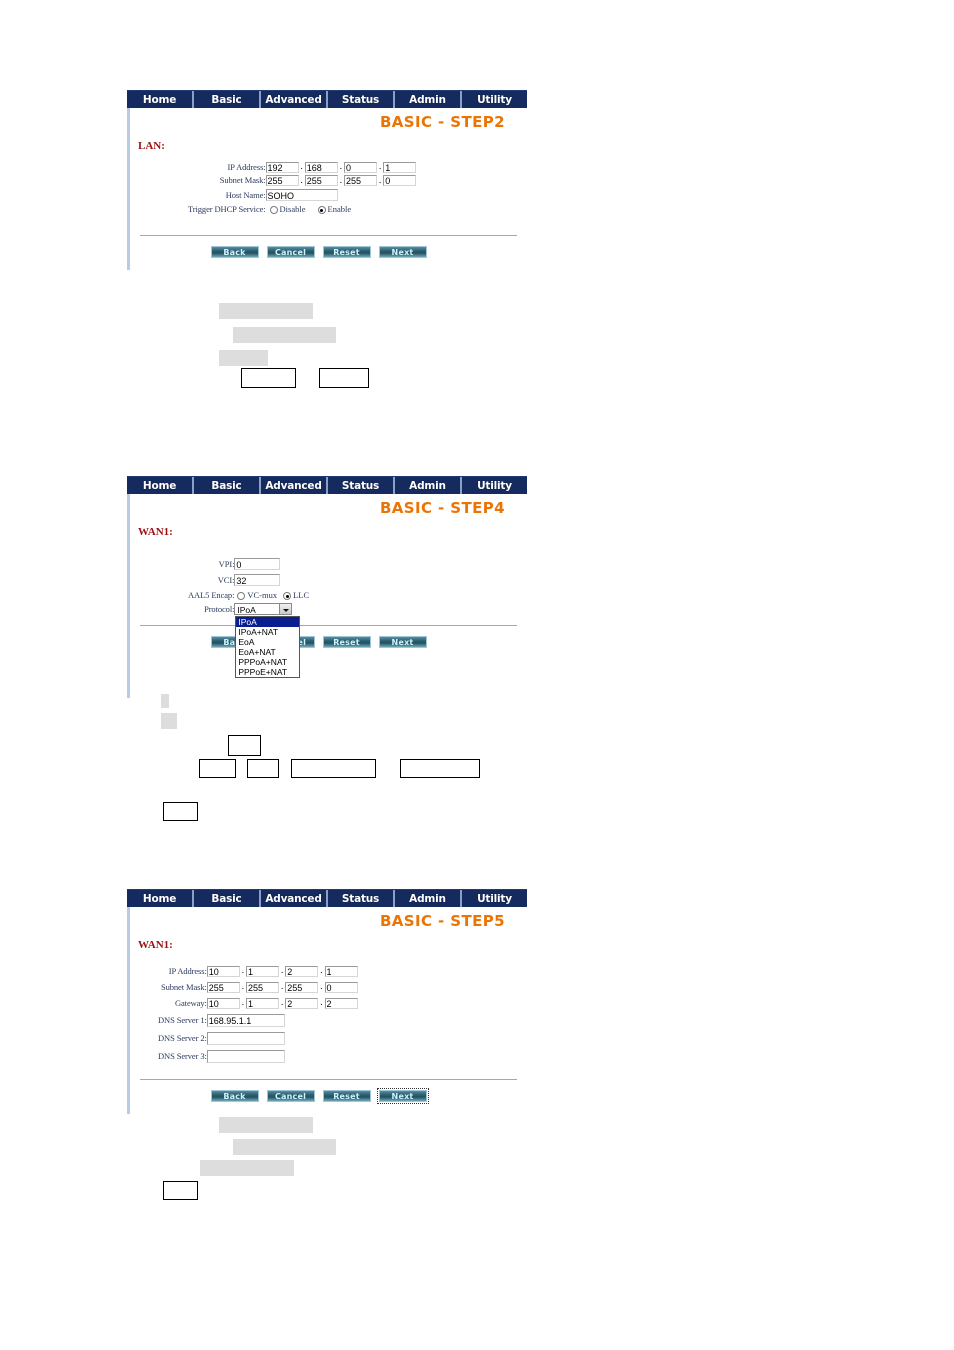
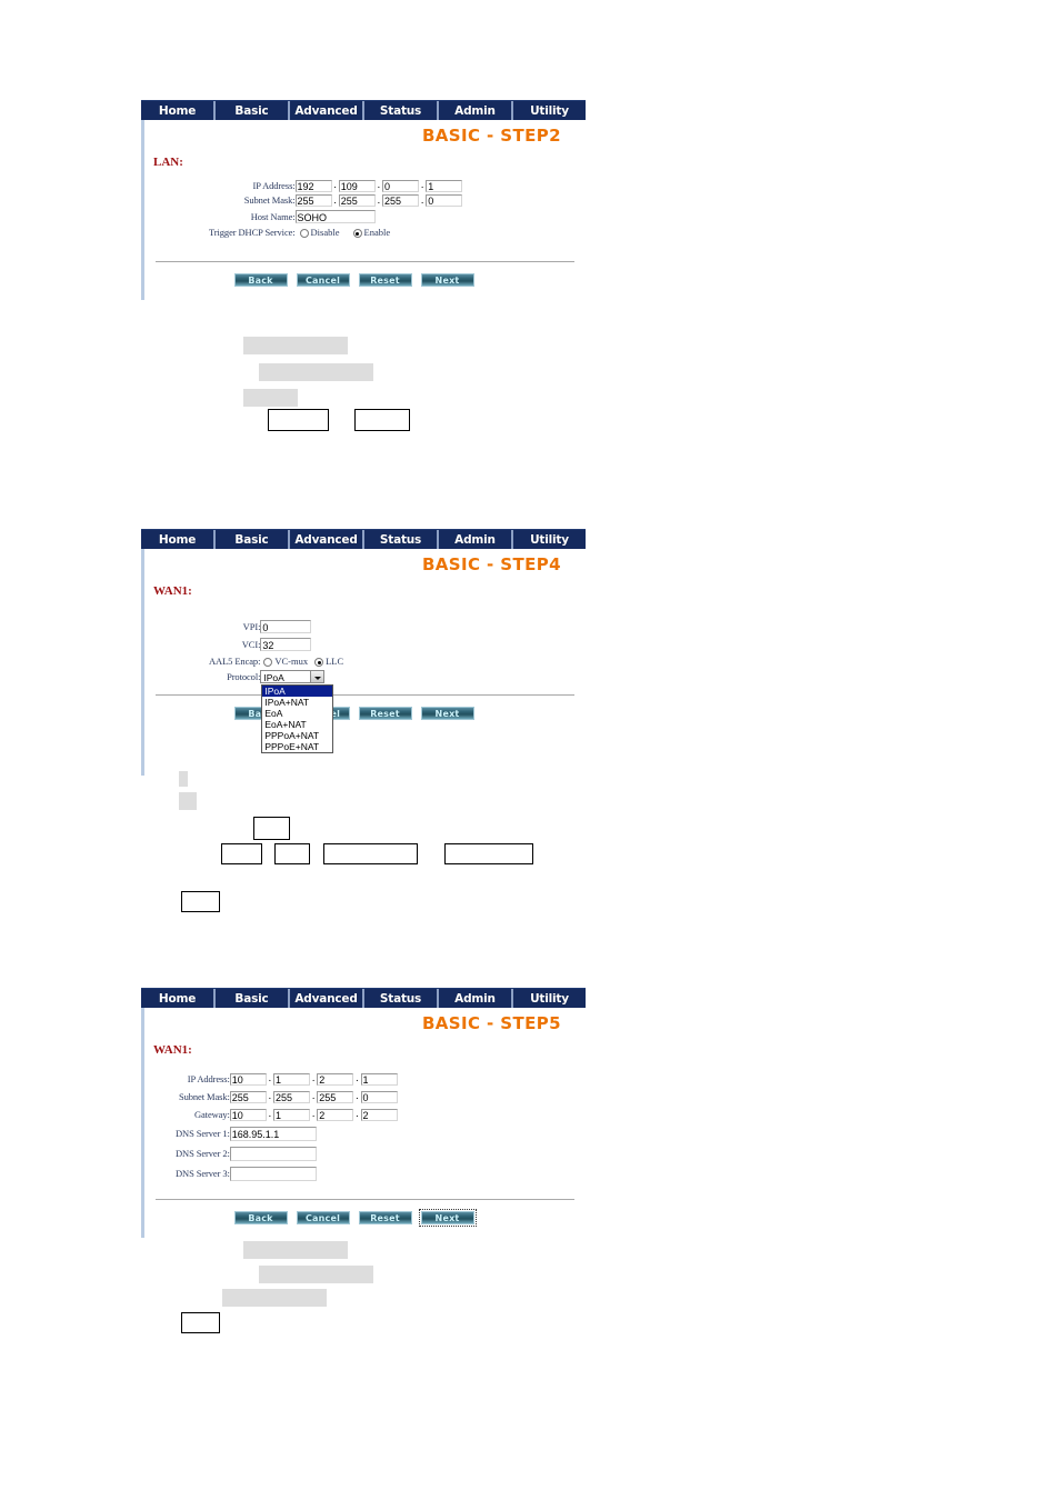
  Home
  Basic
  Advanced
  Status
  Admin
  Utility
  BASIC - STEP2
  LAN:
- IP Address:	192 . 168 . 0 . 1
+ IP Address:	192 . 109 . 0 . 1
  Subnet Mask:	255 . 255 . 255 . 0
  Host Name:	SOHO
  Trigger DHCP Service:	Disable Enable
  Back Cancel Reset Next
  Home
  Basic
  Advanced
  Status
  Admin
  Utility
  BASIC - STEP4
  WAN1:
  VPI:	0
  VCI:	32
  AAL5 Encap:	VC-mux LLC
  Protocol:	IPoA IPoA IPoA+NAT EoA EoA+NAT PPPoA+NAT PPPoE+NAT
  Home
  Basic
  Advanced
  Status
  Admin
  Utility
  BASIC - STEP5
  WAN1:
  IP Address:	10 . 1 . 2 . 1
  Subnet Mask:	255 . 255 . 255 . 0
  Gateway:	10 . 1 . 2 . 2
  DNS Server 1:	168.95.1.1
  DNS Server 2:
  DNS Server 3:
  Back Cancel Reset Next
